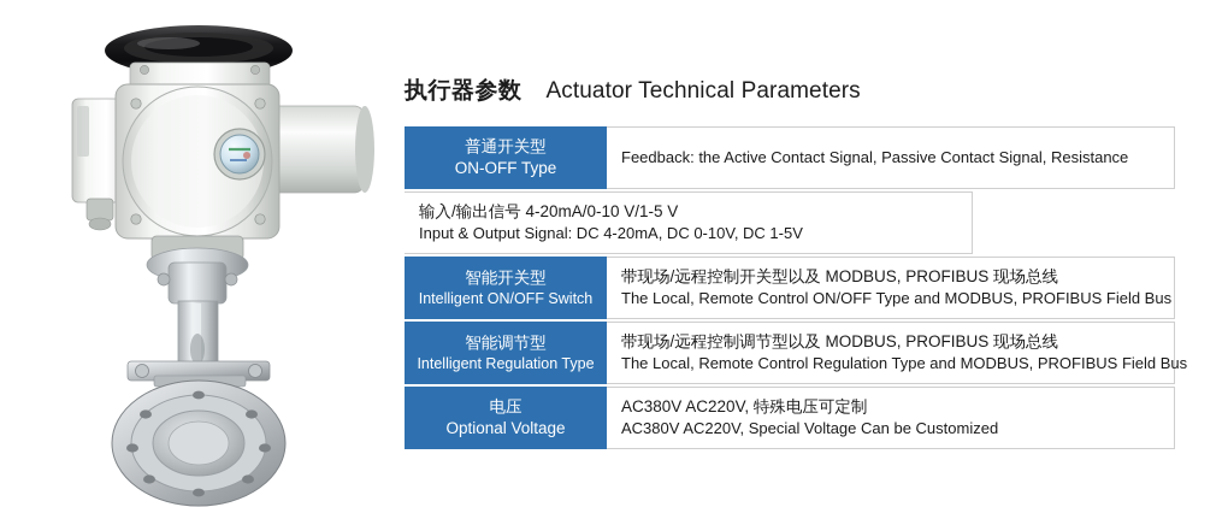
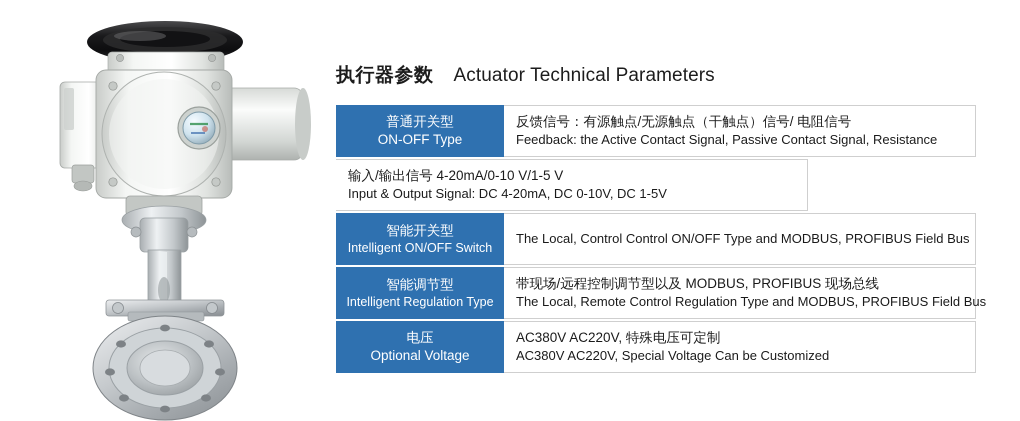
  执行器参数
  Actuator Technical Parameters
  普通开关型
  ON-OFF Type
+ 反馈信号：有源触点/无源触点（干触点）信号/ 电阻信号
  Feedback: the Active Contact Signal, Passive Contact Signal, Resistance
  输入/输出信号 4-20mA/0-10 V/1-5 V
  Input & Output Signal: DC 4-20mA, DC 0-10V, DC 1-5V
  智能开关型
  Intelligent ON/OFF Switch
- 带现场/远程控制开关型以及 MODBUS, PROFIBUS 现场总线
- The Local, Remote Control ON/OFF Type and MODBUS, PROFIBUS Field Bus
+ The Local, Control Control ON/OFF Type and MODBUS, PROFIBUS Field Bus
  智能调节型
  Intelligent Regulation Type
  带现场/远程控制调节型以及 MODBUS, PROFIBUS 现场总线
  The Local, Remote Control Regulation Type and MODBUS, PROFIBUS Field Bus
  电压
  Optional Voltage
  AC380V AC220V, 特殊电压可定制
  AC380V AC220V, Special Voltage Can be Customized
